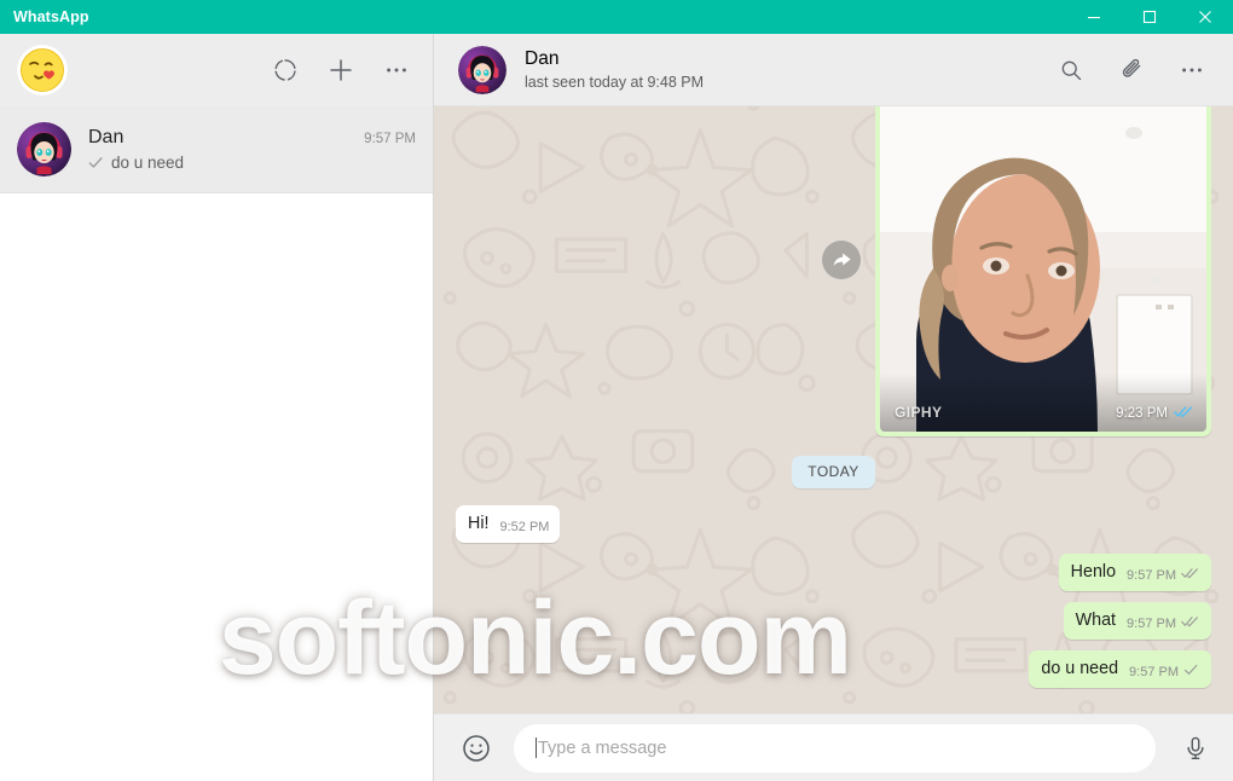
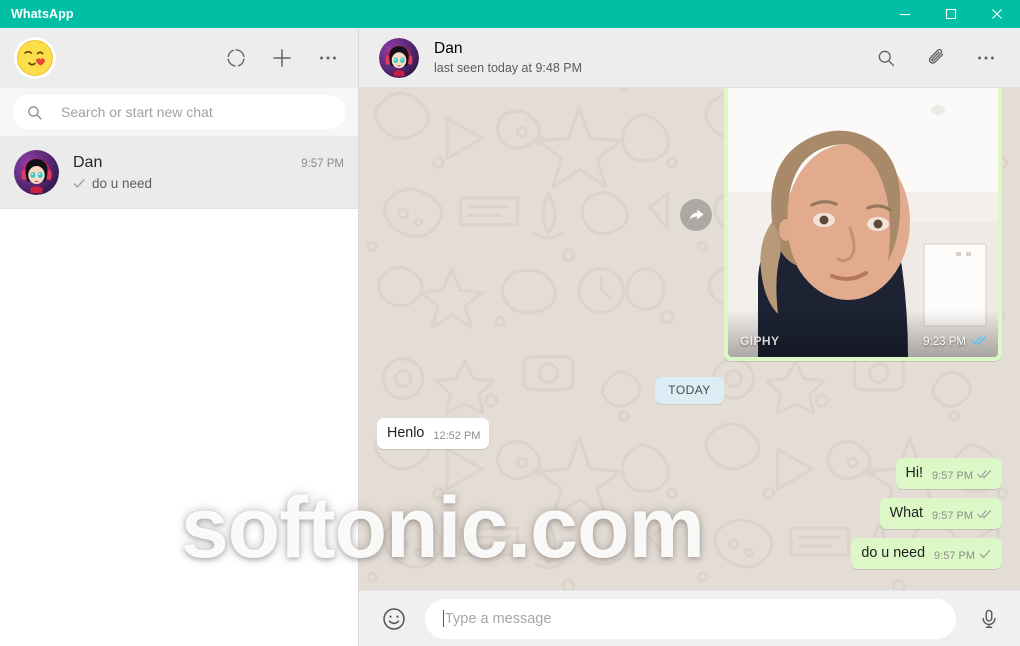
  WhatsApp
+ Search or start new chat
  Dan
  9:57 PM
  do u need
  Dan
  last seen today at 9:48 PM
  GIPHY
  9:23 PM
  TODAY
- Hi!
+ Henlo
- 9:52 PM
+ 12:52 PM
- Henlo
+ Hi!
  9:57 PM
  What
  9:57 PM
  do u need
  9:57 PM
  Type a message
  softonic.com
